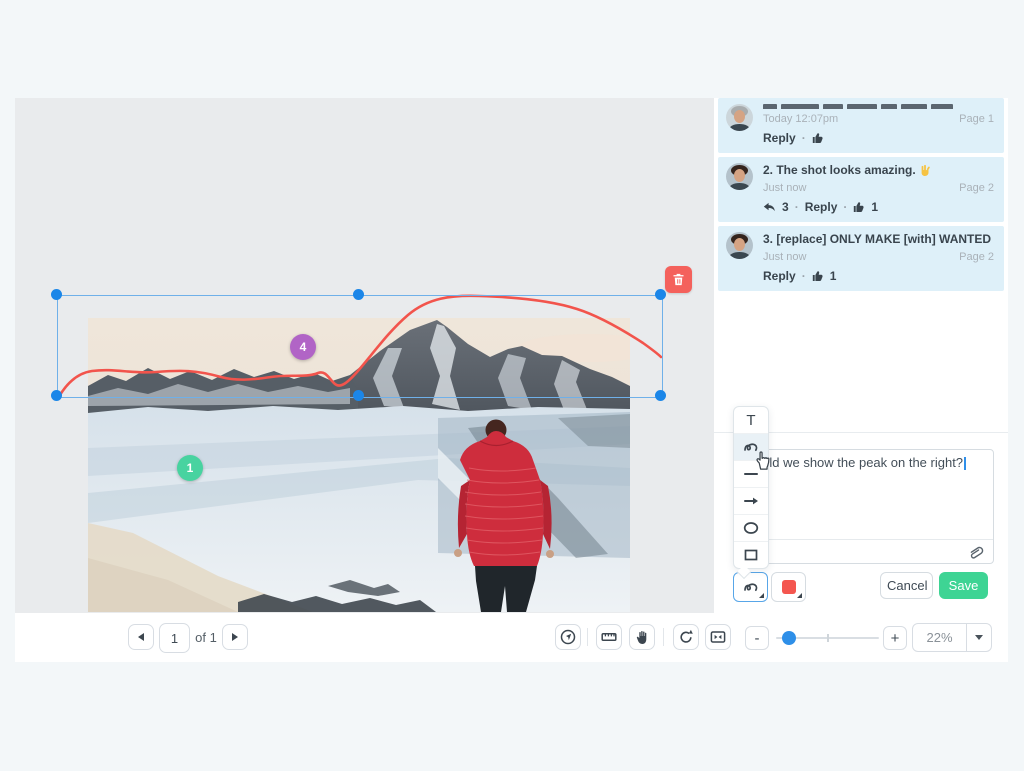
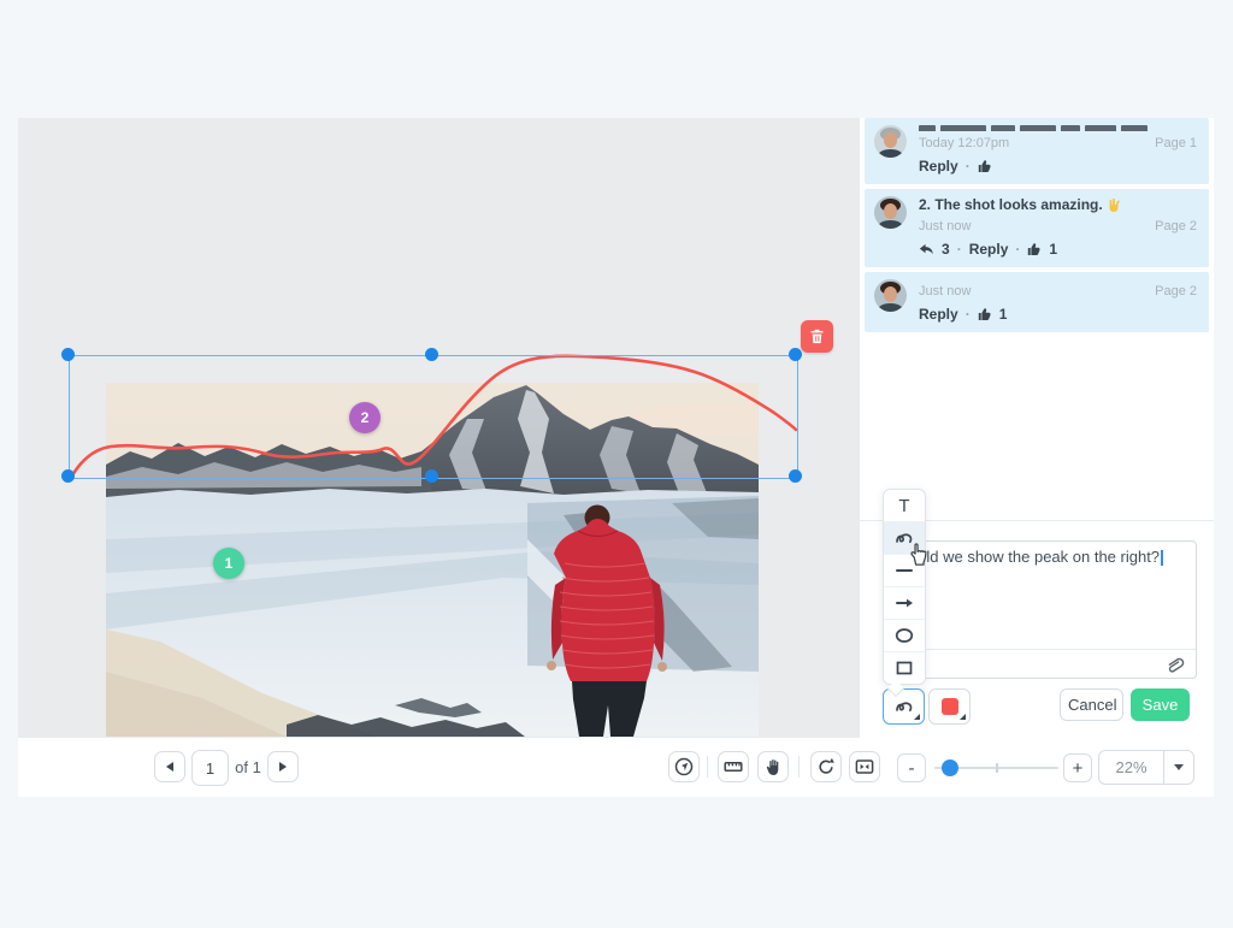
  1
- 4
+ 2
  Today 12:07pm
  Page 1
  Reply
  ·
  2. The shot looks amazing.
  Just now
  Page 2
  3
  ·
  Reply
  ·
  1
- 3. [replace] ONLY MAKE [with] WANTED
  Just now
  Page 2
  Reply
  ·
  1
  ld we show the peak on the right?
  T
  Cancel
  Save
  1
  of 1
  -
  +
  22%
